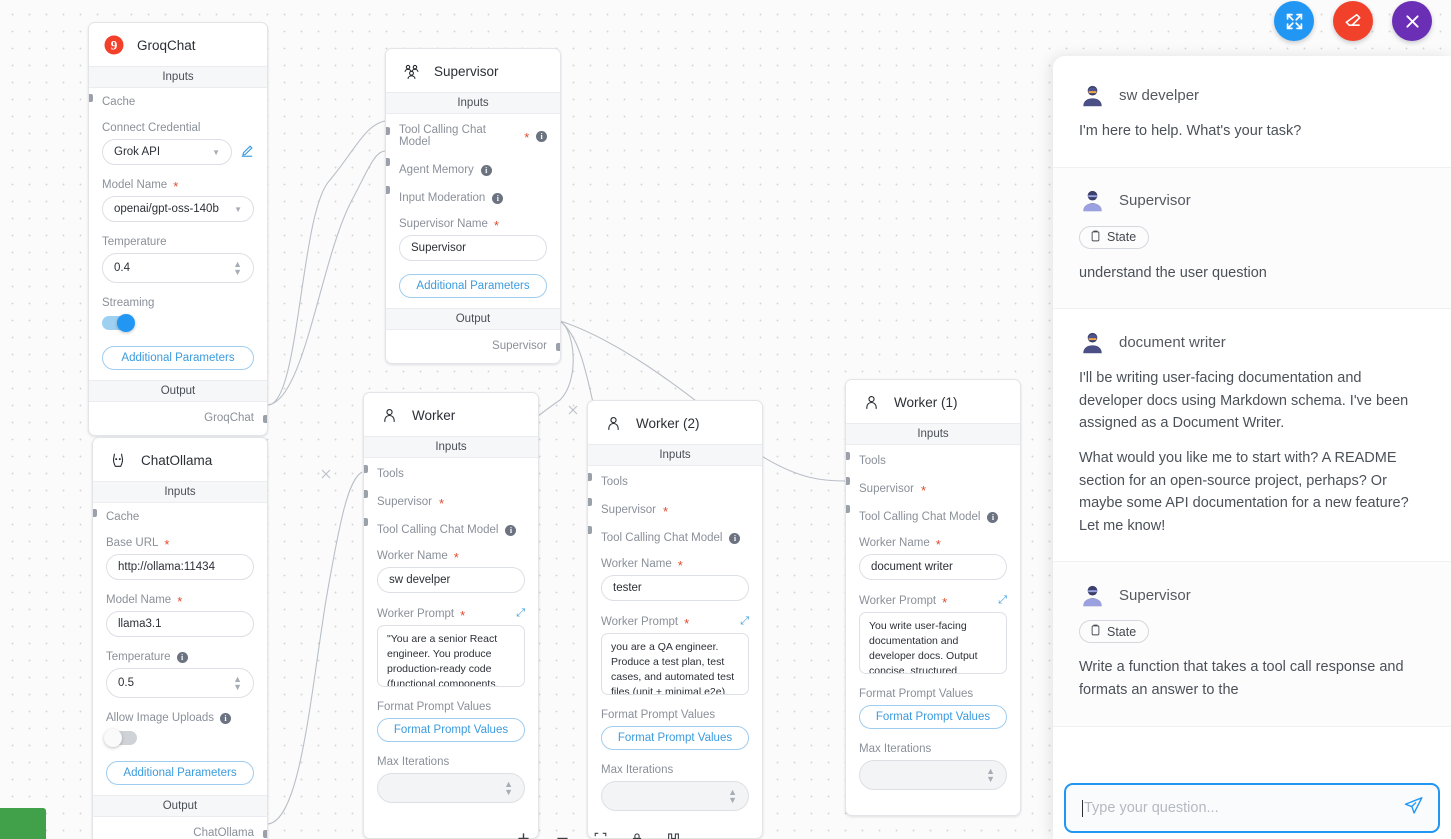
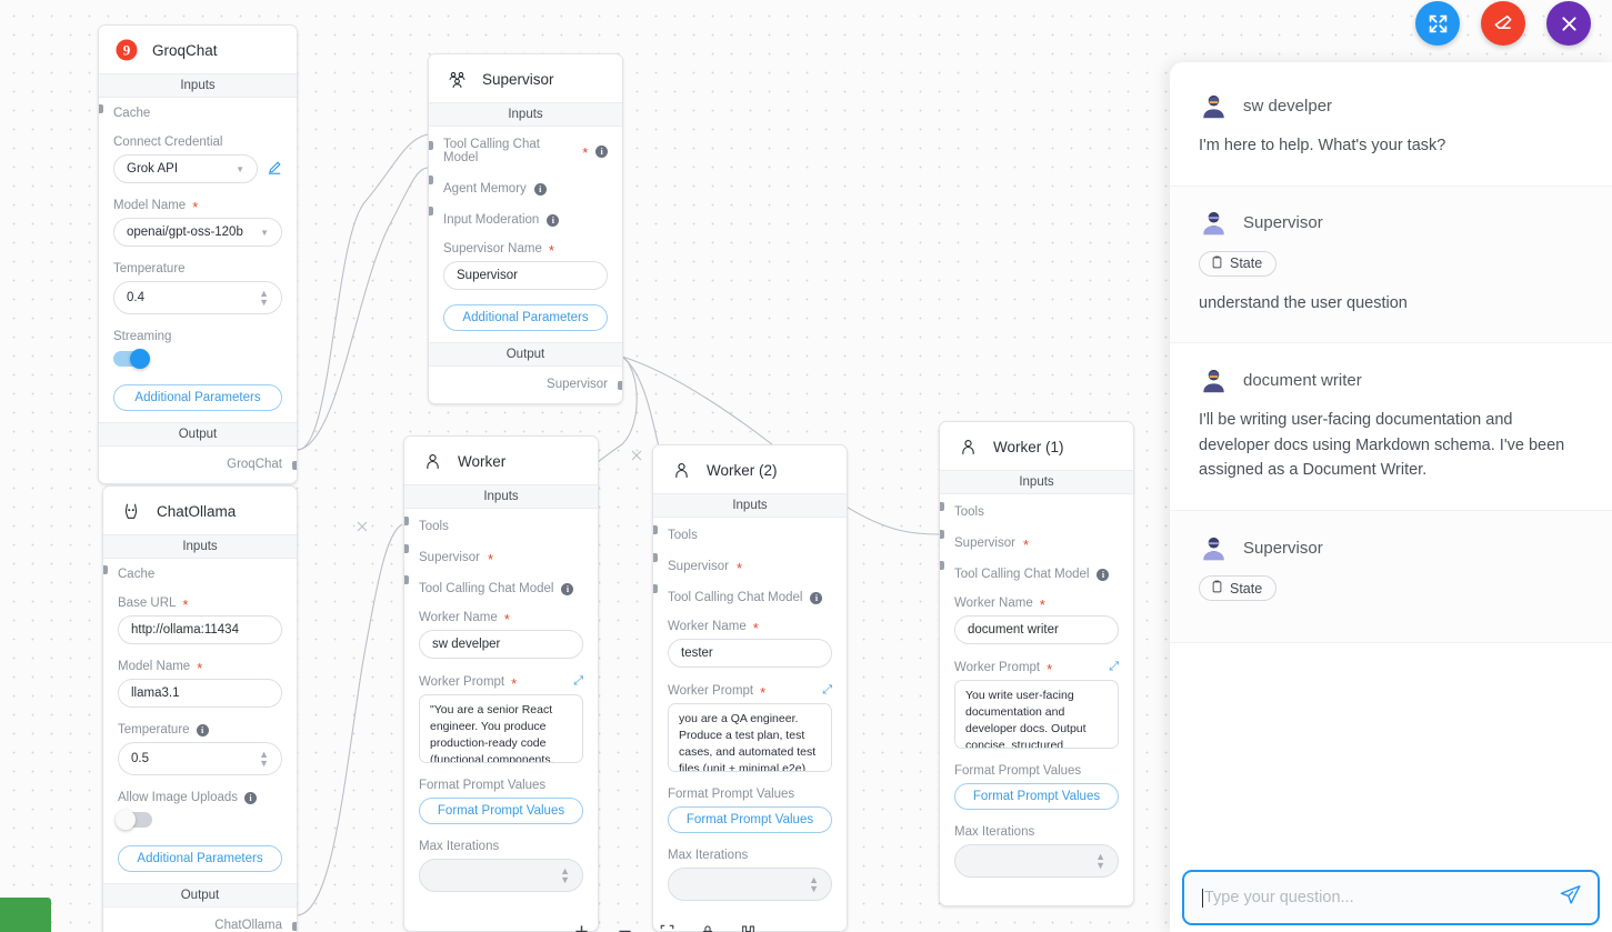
  9
  GroqChat
  Inputs
  Cache
  Connect Credential
  Grok API
  ▼
  Model Name
  *
- openai/gpt-oss-140b
+ openai/gpt-oss-120b
  ▼
  Temperature
  0.4
  ▲
  ▼
  Streaming
  Additional Parameters
  Output
  GroqChat
  ChatOllama
  Inputs
  Cache
  Base URL
  *
  http://ollama:11434
  Model Name
  *
  llama3.1
  Temperature
  i
  0.5
  ▲
  ▼
  Allow Image Uploads
  i
  Additional Parameters
  Output
  ChatOllama
  Supervisor
  Inputs
  Tool Calling Chat Model
  *
  i
  Agent Memory
  i
  Input Moderation
  i
  Supervisor Name
  *
  Supervisor
  Additional Parameters
  Output
  Supervisor
  Worker
  Inputs
  Tools
  Supervisor
  *
  Tool Calling Chat Model
  i
  Worker Name
  *
  sw develper
  Worker Prompt
  *
  ⤢
  Format Prompt Values
  Format Prompt Values
  Max Iterations
  ▲
  ▼
  Worker (2)
  Inputs
  Tools
  Supervisor
  *
  Tool Calling Chat Model
  i
  Worker Name
  *
  tester
  Worker Prompt
  *
  ⤢
  Format Prompt Values
  Format Prompt Values
  Max Iterations
  ▲
  ▼
  Worker (1)
  Inputs
  Tools
  Supervisor
  *
  Tool Calling Chat Model
  i
  Worker Name
  *
  document writer
  Worker Prompt
  *
  ⤢
  Format Prompt Values
  Format Prompt Values
  Max Iterations
  ▲
  ▼
  sw develper
  I'm here to help. What's your task?
  Supervisor
  State
  understand the user question
  document writer
  I'll be writing user-facing documentation and developer docs using Markdown schema. I've been assigned as a Document Writer.
- What would you like me to start with? A README section for an open-source project, perhaps? Or maybe some API documentation for a new feature? Let me know!
  Supervisor
  State
- Write a function that takes a tool call response and formats an answer to the
  Type your question...
